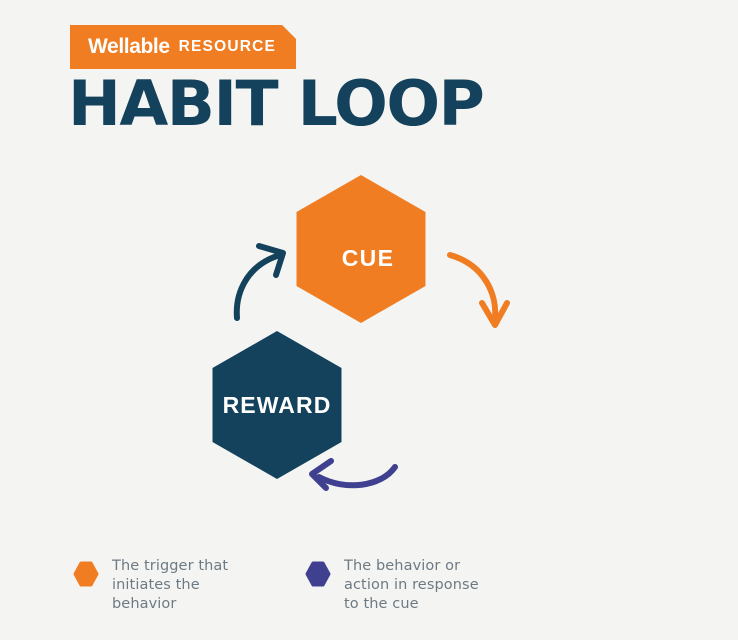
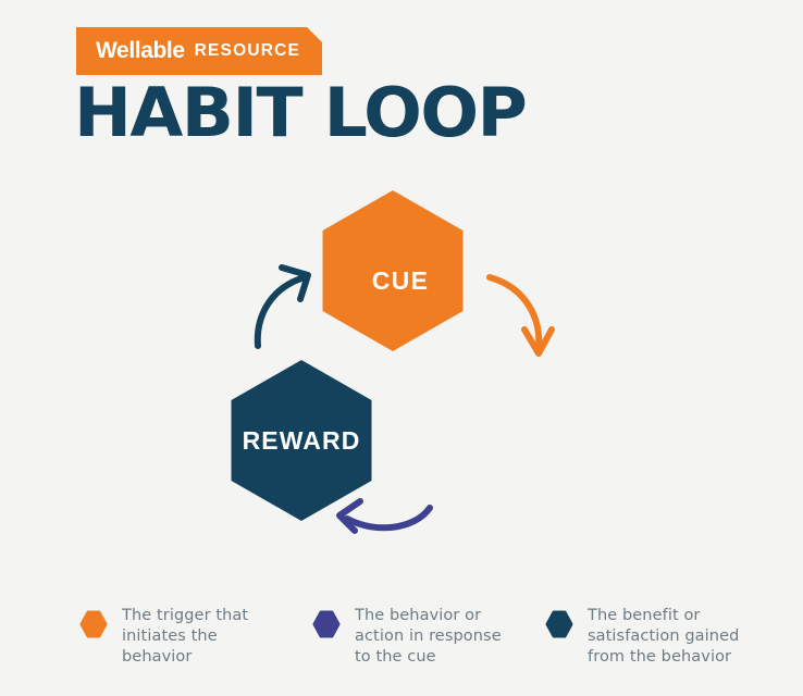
  Wellable
  RESOURCE
  HABIT LOOP
  REWARD
  CUE
  The trigger that
  initiates the
  behavior
  The behavior or
  action in response
  to the cue
+ The benefit or
+ satisfaction gained
+ from the behavior
